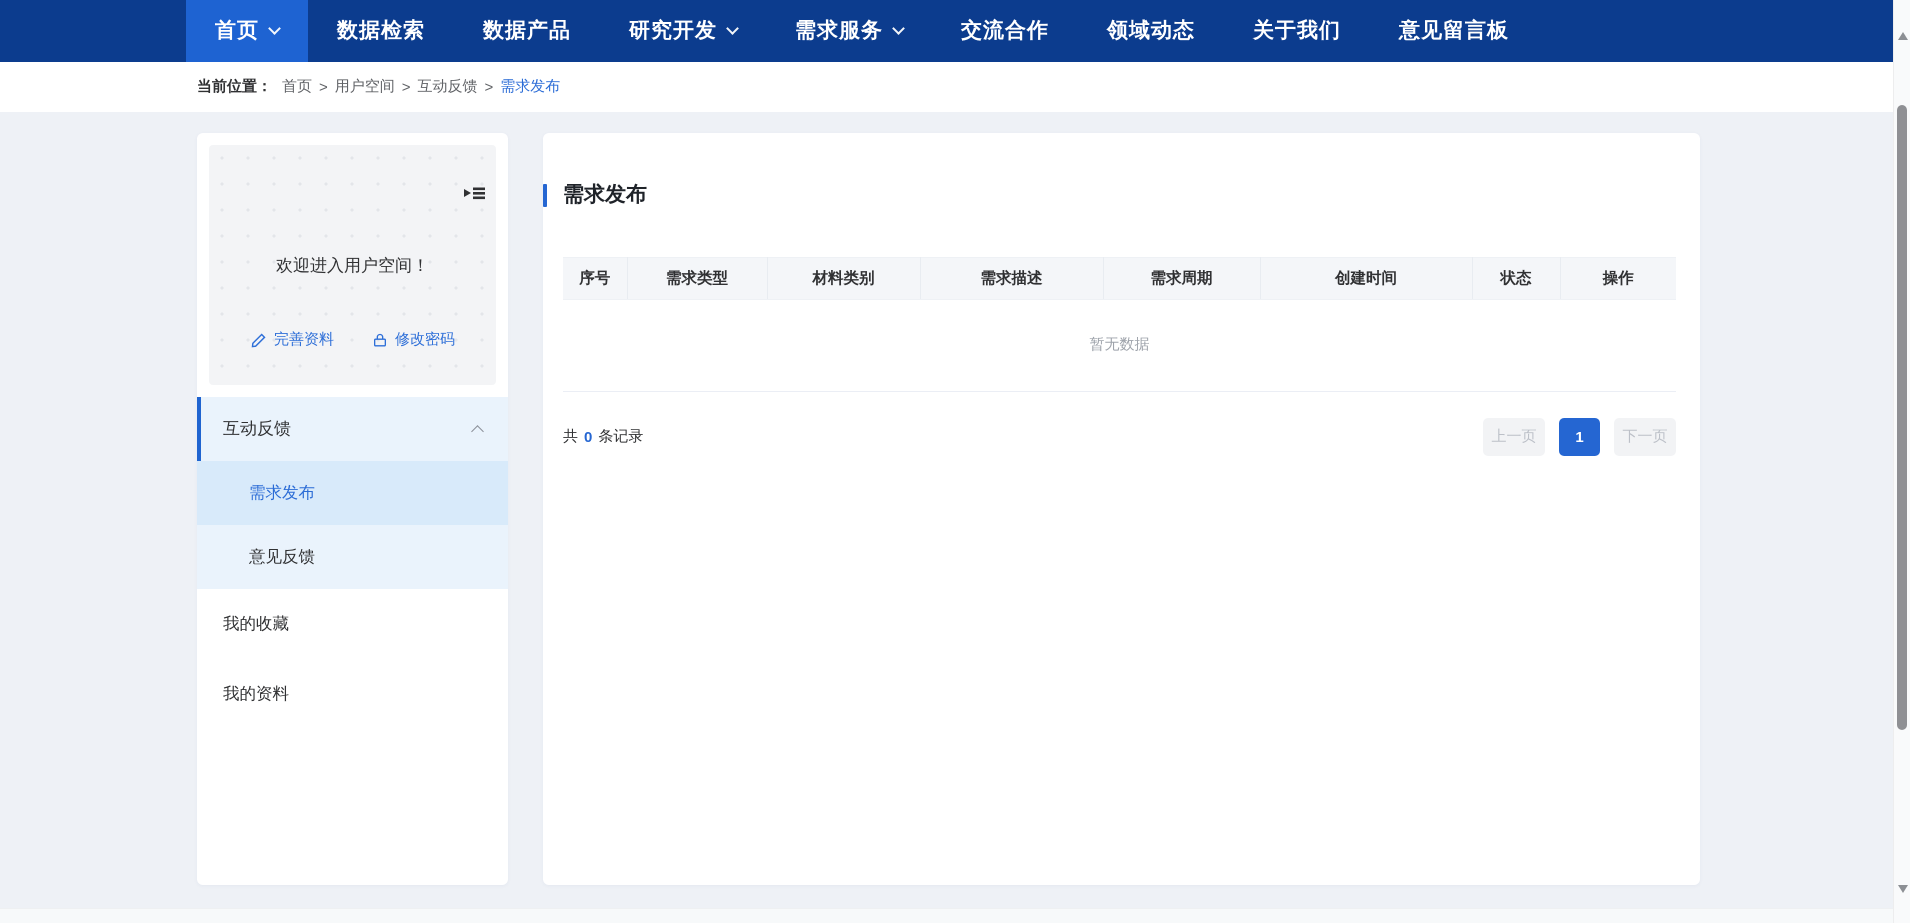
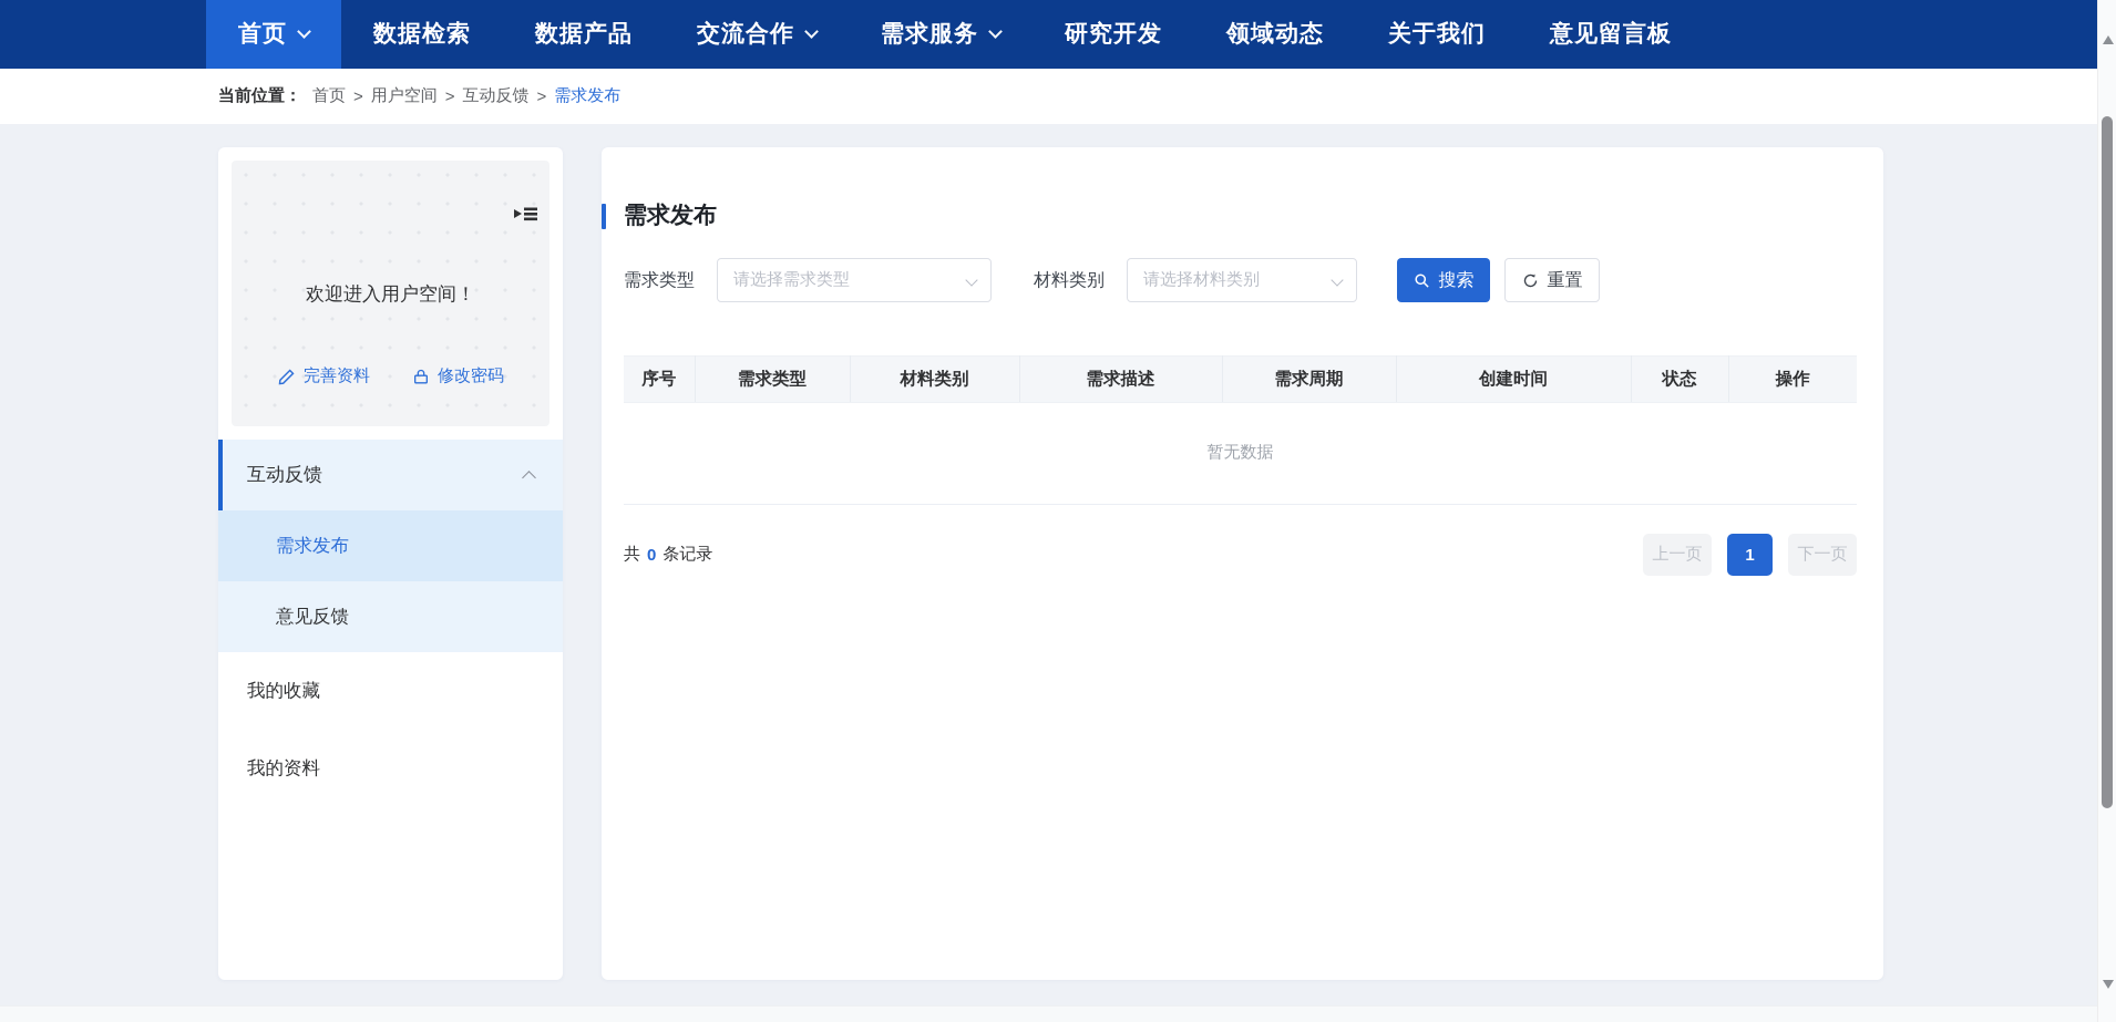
  首页
  数据检索
  数据产品
- 研究开发
+ 交流合作
  需求服务
- 交流合作
+ 研究开发
  领域动态
  关于我们
  意见留言板
  当前位置：
  首页
  >
  用户空间
  >
  互动反馈
  >
  需求发布
  欢迎进入用户空间！
  完善资料
  修改密码
  互动反馈
  需求发布
  意见反馈
  我的收藏
  我的资料
  需求发布
+ 需求类型
+ 请选择需求类型
+ 材料类别
+ 请选择材料类别
+ 搜索
+ 重置
  序号	需求类型	材料类别	需求描述	需求周期	创建时间	状态	操作
  暂无数据
  共
  0
  条记录
  上一页
  1
  下一页
